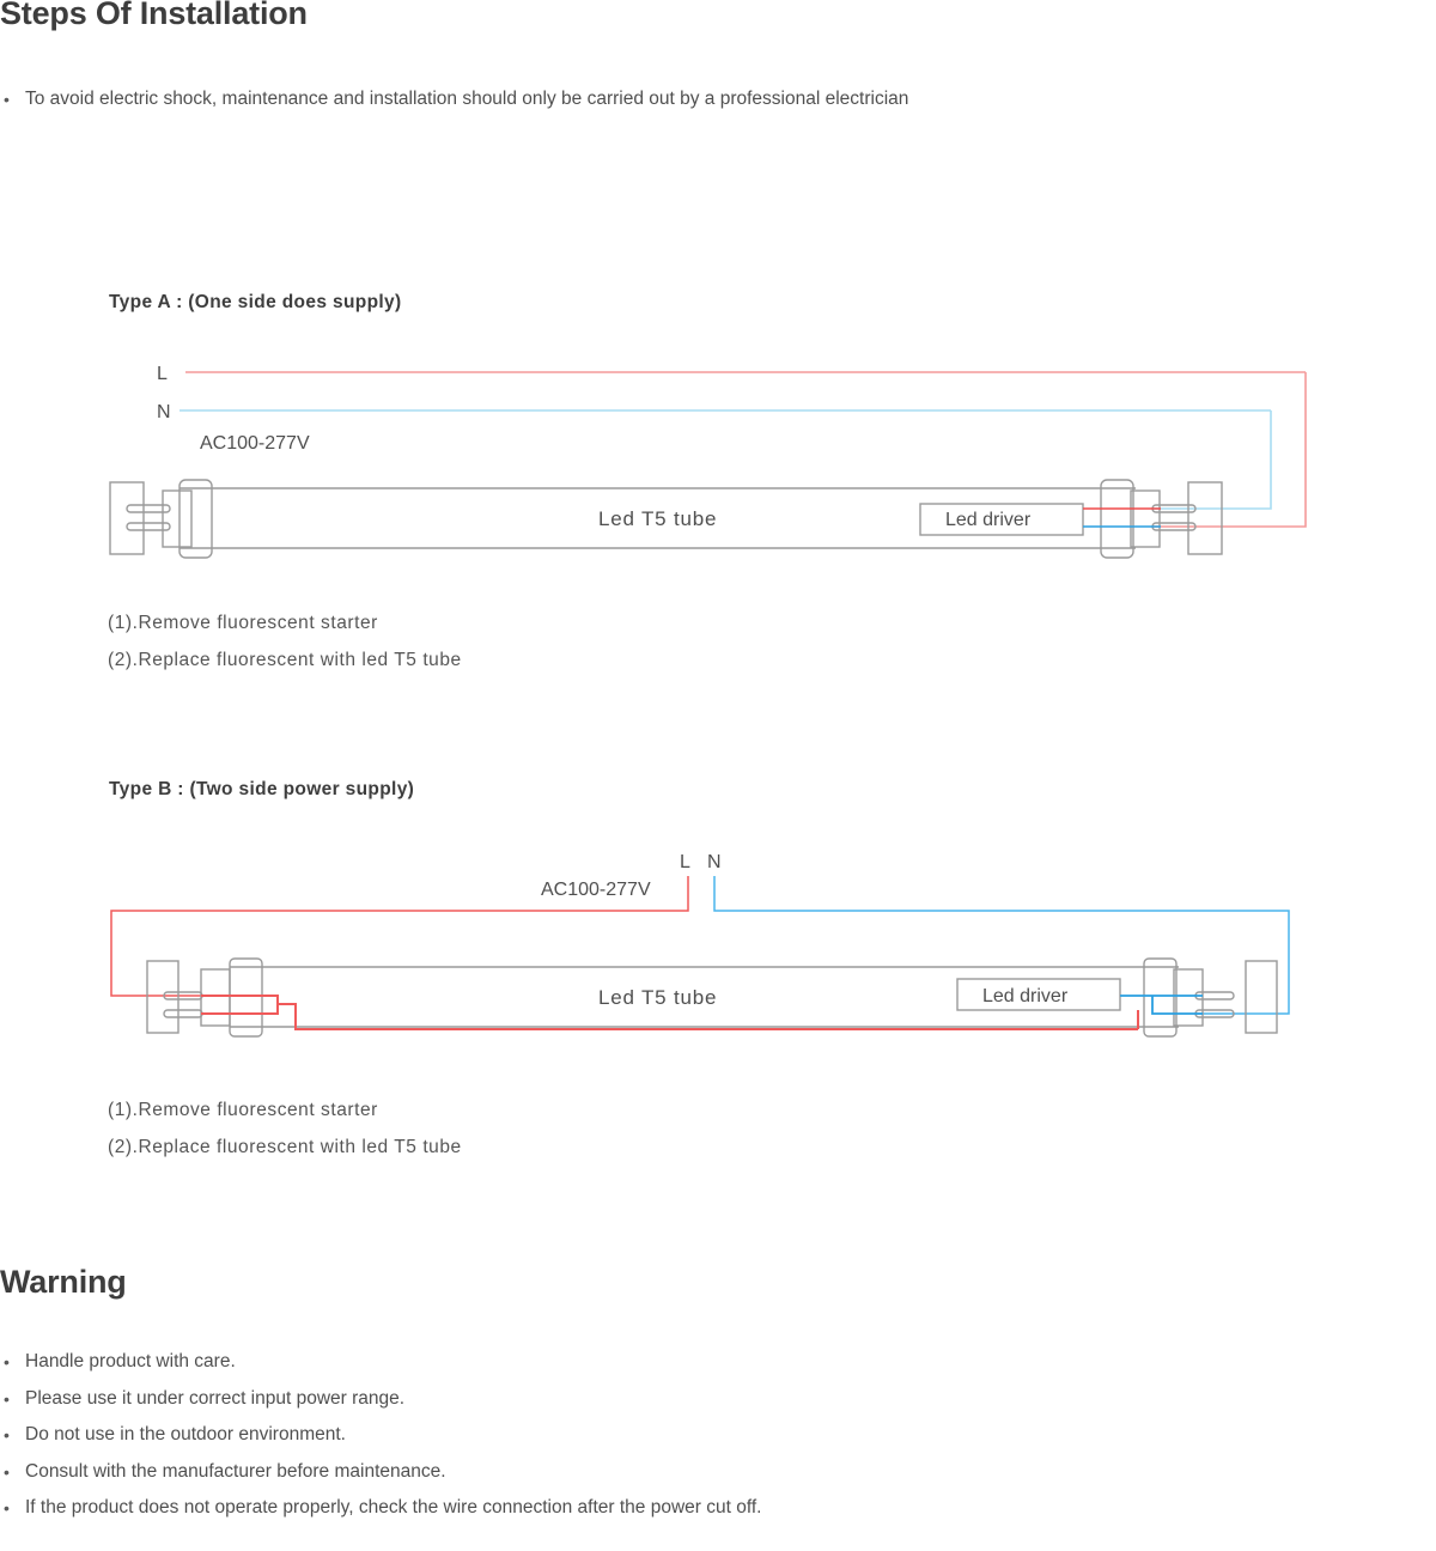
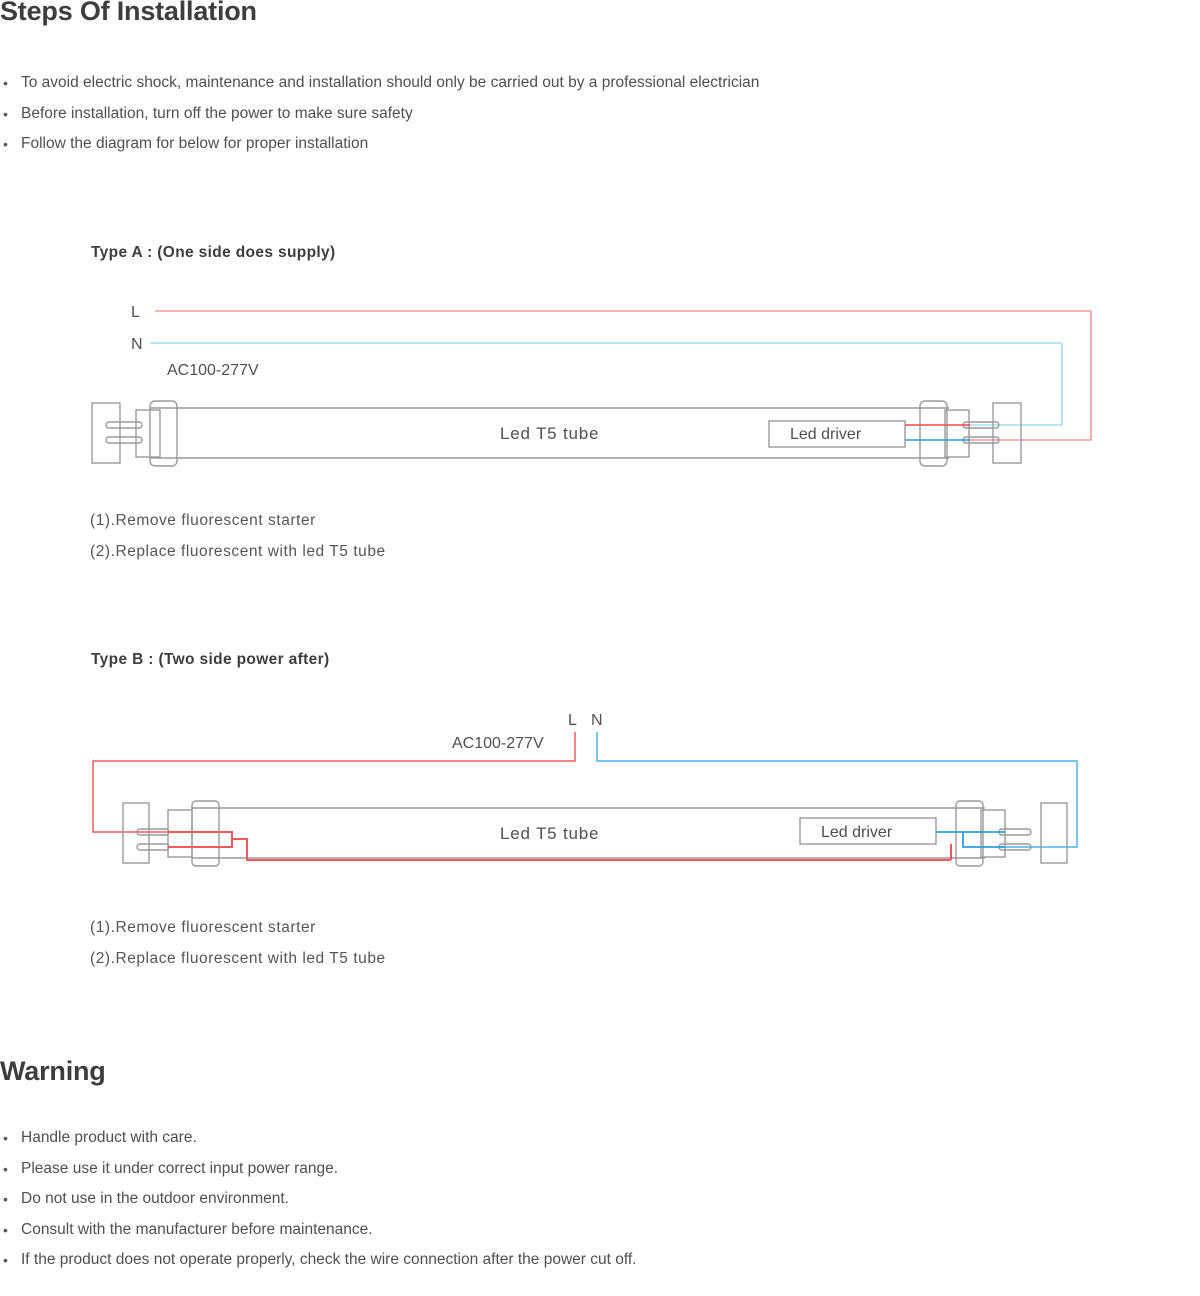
  Steps Of Installation
  To avoid electric shock, maintenance and installation should only be carried out by a professional electrician
+ Before installation, turn off the power to make sure safety
+ Follow the diagram for below for proper installation
  Type A : (One side does supply)
  L
  N
  AC100-277V
  Led T5 tube
  Led driver
  (1).Remove fluorescent starter
  (2).Replace fluorescent with led T5 tube
- Type B : (Two side power supply)
+ Type B : (Two side power after)
  L
  N
  AC100-277V
  Led T5 tube
  Led driver
  (1).Remove fluorescent starter
  (2).Replace fluorescent with led T5 tube
  Warning
  Handle product with care.
  Please use it under correct input power range.
  Do not use in the outdoor environment.
  Consult with the manufacturer before maintenance.
  If the product does not operate properly, check the wire connection after the power cut off.
